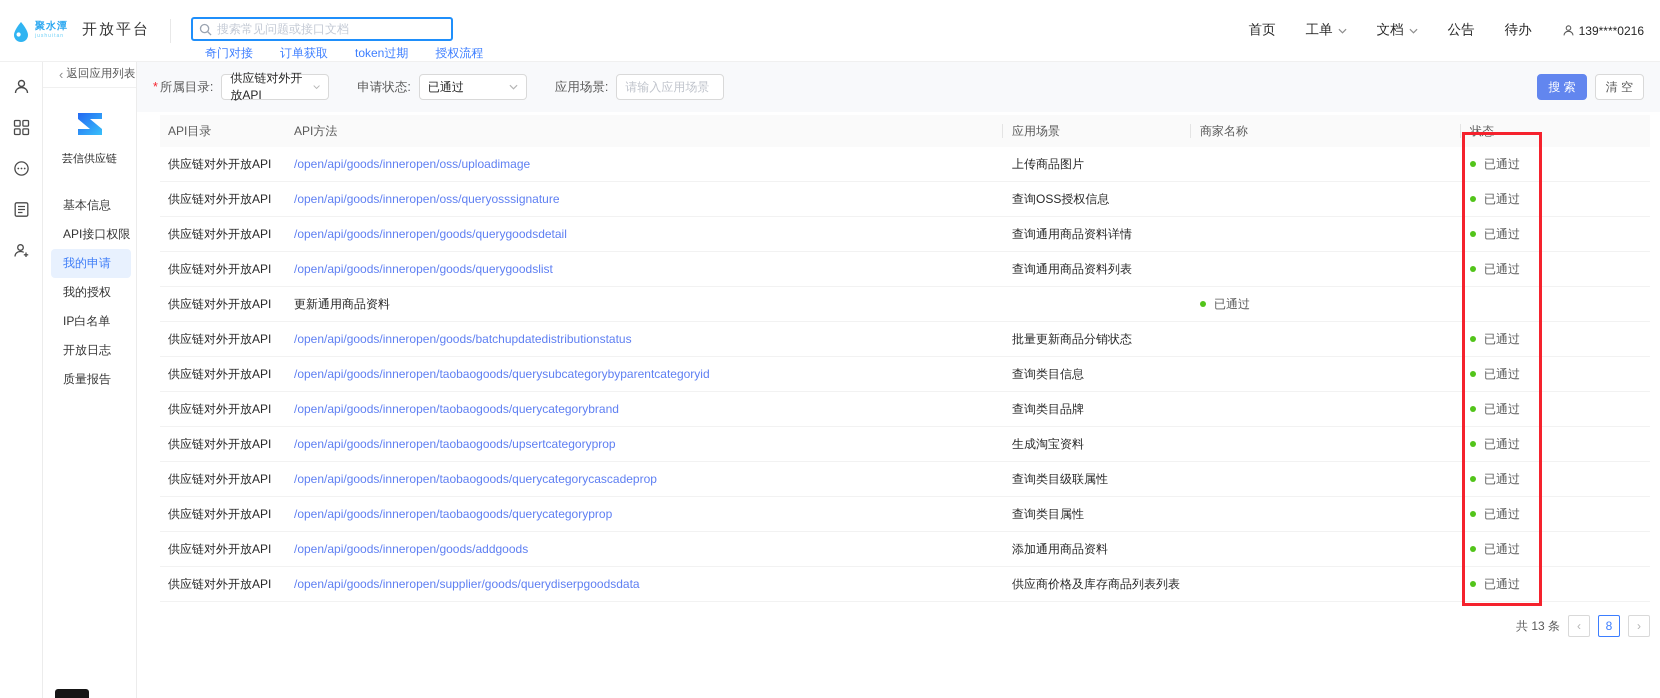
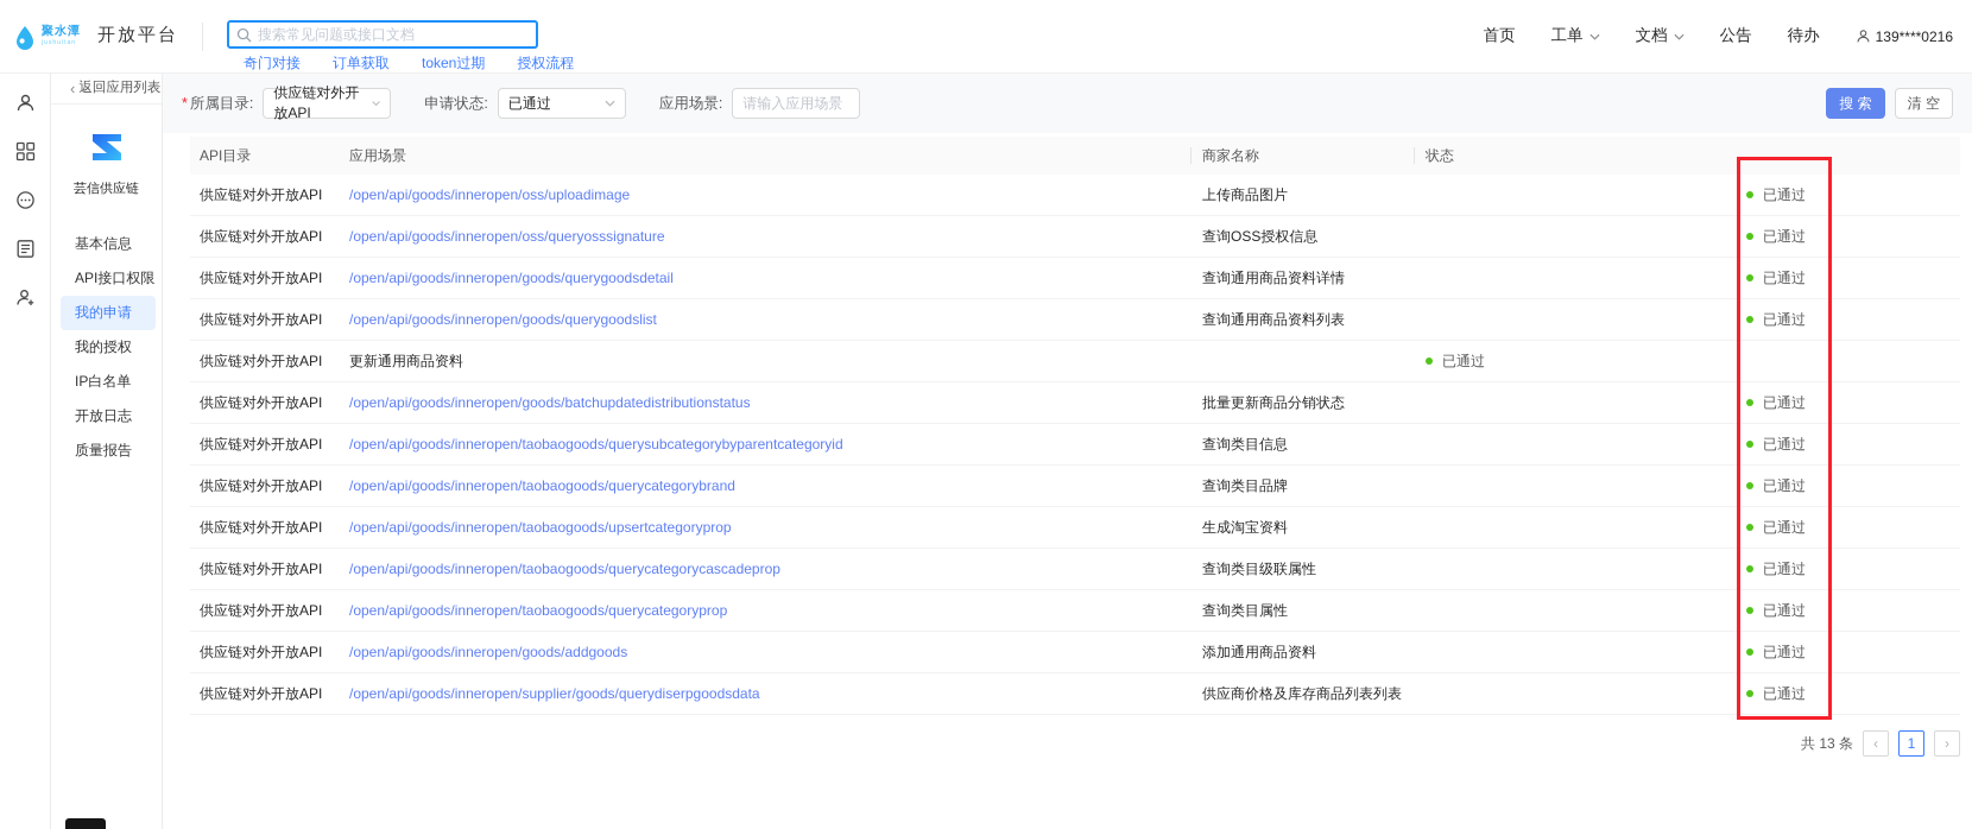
  聚水潭
  开放平台
  搜索常见问题或接口文档
  奇门对接
  订单获取
  token过期
  授权流程
  首页
  工单
  文档
  公告
  待办
  139****0216
  ‹
  返回应用列表
  芸信供应链
  基本信息
  API接口权限
  我的申请
  我的授权
  IP白名单
  开放日志
  质量报告
  *
  所属目录:
  供应链对外开放API
  申请状态:
  已通过
  应用场景:
  请输入应用场景
  搜 索
  清 空
  API目录
- API方法
  应用场景
  商家名称
  状态
  供应链对外开放API
  /open/api/goods/inneropen/oss/uploadimage
  上传商品图片
  已通过
  供应链对外开放API
  /open/api/goods/inneropen/oss/queryosssignature
  查询OSS授权信息
  已通过
  供应链对外开放API
  /open/api/goods/inneropen/goods/querygoodsdetail
  查询通用商品资料详情
  已通过
  供应链对外开放API
  /open/api/goods/inneropen/goods/querygoodslist
  查询通用商品资料列表
  已通过
  供应链对外开放API
  更新通用商品资料
  已通过
  供应链对外开放API
  /open/api/goods/inneropen/goods/batchupdatedistributionstatus
  批量更新商品分销状态
  已通过
  供应链对外开放API
  /open/api/goods/inneropen/taobaogoods/querysubcategorybyparentcategoryid
  查询类目信息
  已通过
  供应链对外开放API
  /open/api/goods/inneropen/taobaogoods/querycategorybrand
  查询类目品牌
  已通过
  供应链对外开放API
  /open/api/goods/inneropen/taobaogoods/upsertcategoryprop
  生成淘宝资料
  已通过
  供应链对外开放API
  /open/api/goods/inneropen/taobaogoods/querycategorycascadeprop
  查询类目级联属性
  已通过
  供应链对外开放API
  /open/api/goods/inneropen/taobaogoods/querycategoryprop
  查询类目属性
  已通过
  供应链对外开放API
  /open/api/goods/inneropen/goods/addgoods
  添加通用商品资料
  已通过
  供应链对外开放API
  /open/api/goods/inneropen/supplier/goods/querydiserpgoodsdata
  供应商价格及库存商品列表列表
  已通过
  共 13 条
  ‹
- 8
+ 1
  ›
